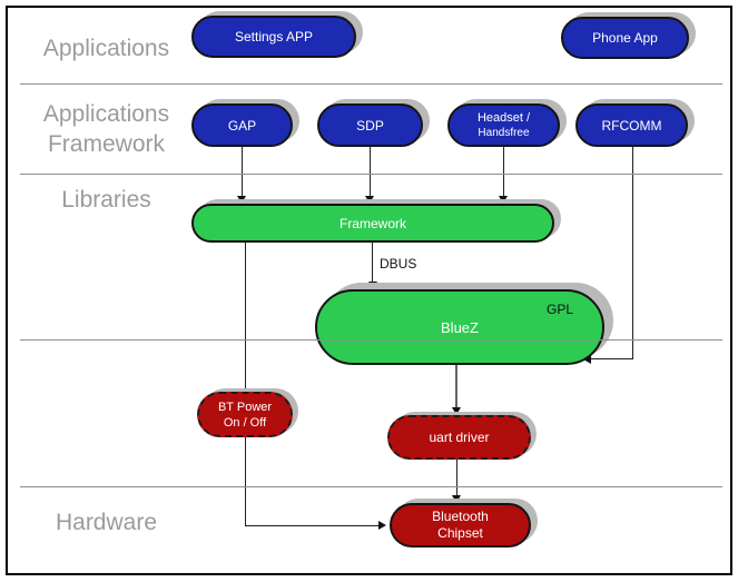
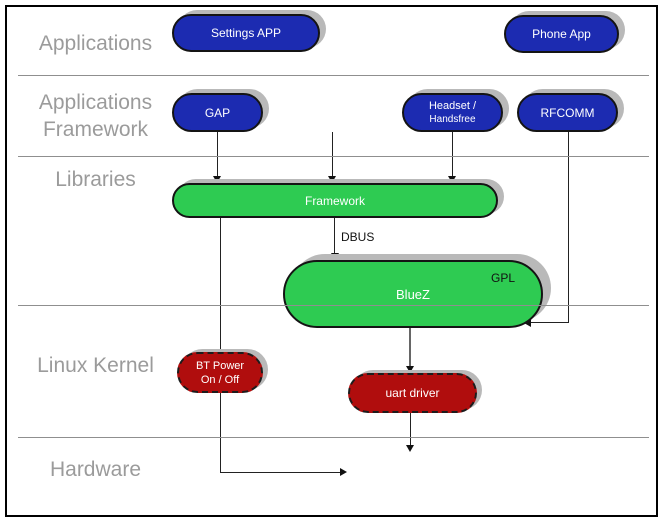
  Applications
  Applications
  Framework
  Libraries
+ Linux Kernel
  Hardware
  DBUS
  Settings APP
  Phone App
  GAP
- SDP
  Headset /
  Handsfree
  RFCOMM
  Framework
  BlueZ
  GPL
  BT Power
  On / Off
  uart driver
- Bluetooth
- Chipset
